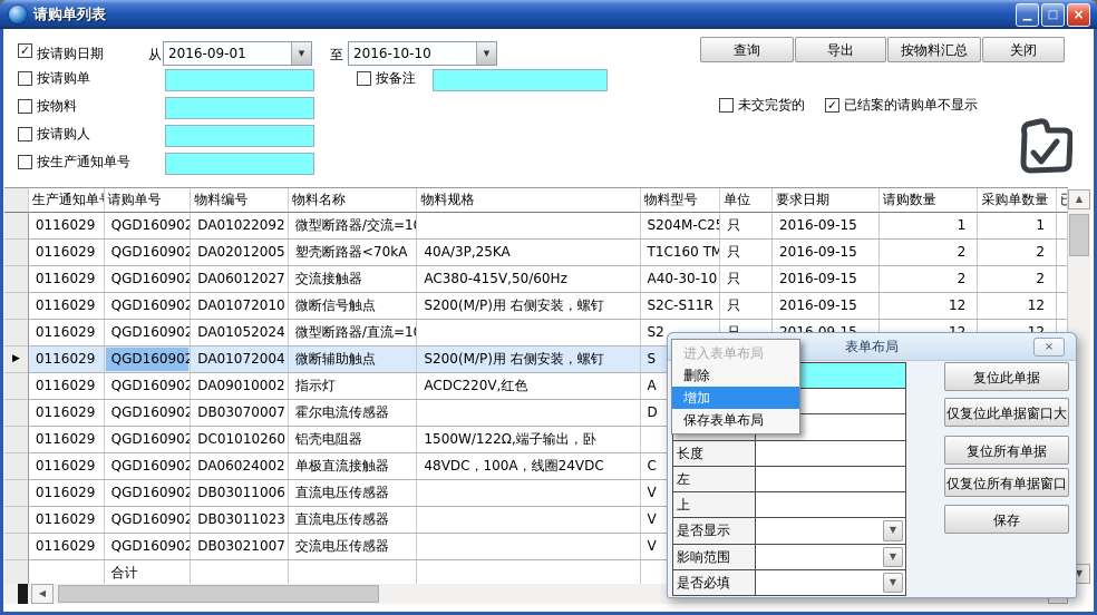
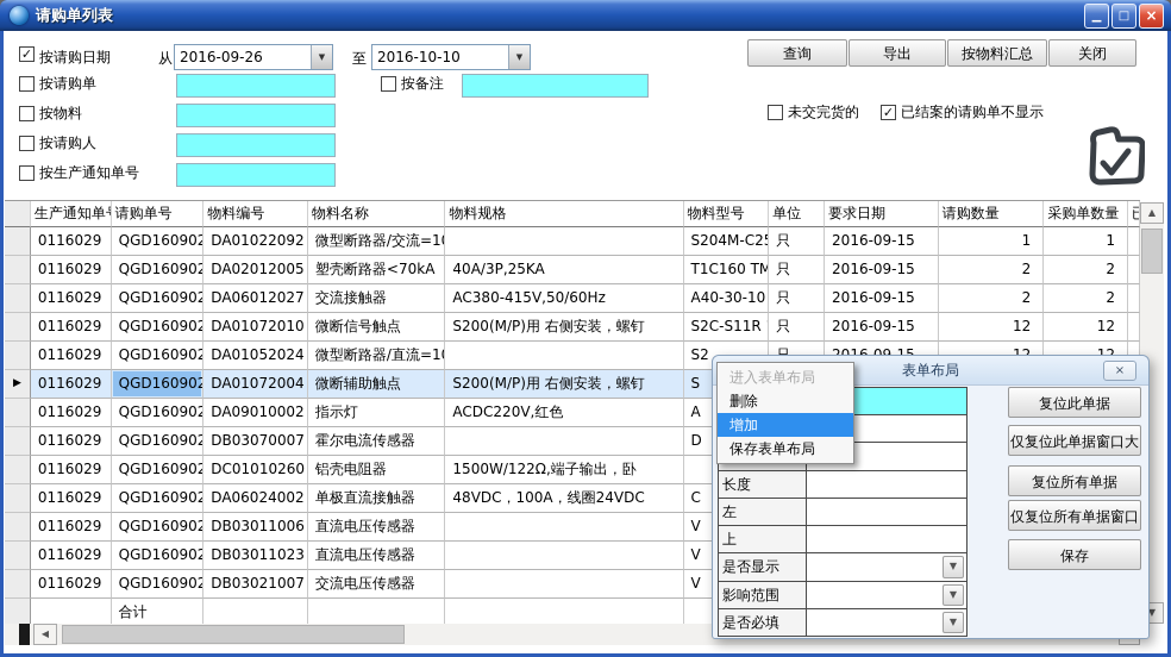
  请购单列表
  ▁
  □
  ×
  ✓
  按请购日期
  从
- 2016-09-01
+ 2016-09-26
  ▼
  至
  2016-10-10
  ▼
  查询
  导出
  按物料汇总
  关闭
  按请购单
  按物料
  按请购人
  按生产通知单号
  按备注
  未交完货的
  ✓ 已结案的请购单不显示
  生产通知单
  请购单号
  物料编号
  物料名称
  物料规格
  物料型号
  单位
  要求日期
  请购数量
  采购单数量
  0116029
  QGD160902
  DA01022092
  微型断路器/交流=1
  S204M-C2
  只
  2016-09-15
  1
  1
  0116029
  QGD160902
  DA02012005
  塑壳断路器<70kA
  40A/3P,25KA
  T1C160 TM
  只
  2016-09-15
  2
  2
  0116029
  QGD160902
  DA06012027
  交流接触器
  AC380-415V,50/60Hz
  A40-30-10
  只
  2016-09-15
  2
  2
  0116029
  QGD160902
  DA01072010
  微断信号触点
  S200(M/P)用 右侧安装，螺钉
  S2C-S11R
  只
  2016-09-15
  12
  12
  0116029
  QGD160902
  DA01052024
  微型断路器/直流=1
  S2
  ▶
  0116029
  QGD160902
  DA01072004
  微断辅助触点
  S200(M/P)用 右侧安装，螺钉
  S
  0116029
  QGD160902
  DA09010002
  指示灯
  ACDC220V,红色
  A
  0116029
  QGD160902
  DB03070007
  霍尔电流传感器
  D
  0116029
  QGD160902
  DC01010260
  铝壳电阻器
  1500W/122Ω,端子输出，卧
  0116029
  QGD160902
  DA06024002
  单极直流接触器
  48VDC，100A，线圈24VDC
  C
  0116029
  QGD160902
  DB03011006
  直流电压传感器
  V
  0116029
  QGD160902
  DB03011023
  直流电压传感器
  V
  0116029
  QGD160902
  DB03021007
  交流电压传感器
  V
  合计
  ▲
  ▼
  ◀
  表单布局
  ×
  长度
  左
  上
  是否显示
  ▼
  影响范围
  ▼
  是否必填
  ▼
  复位此单据
  仅复位此单据窗口大
  复位所有单据
  仅复位所有单据窗口
  保存
  进入表单布局
  删除
  增加
  保存表单布局
